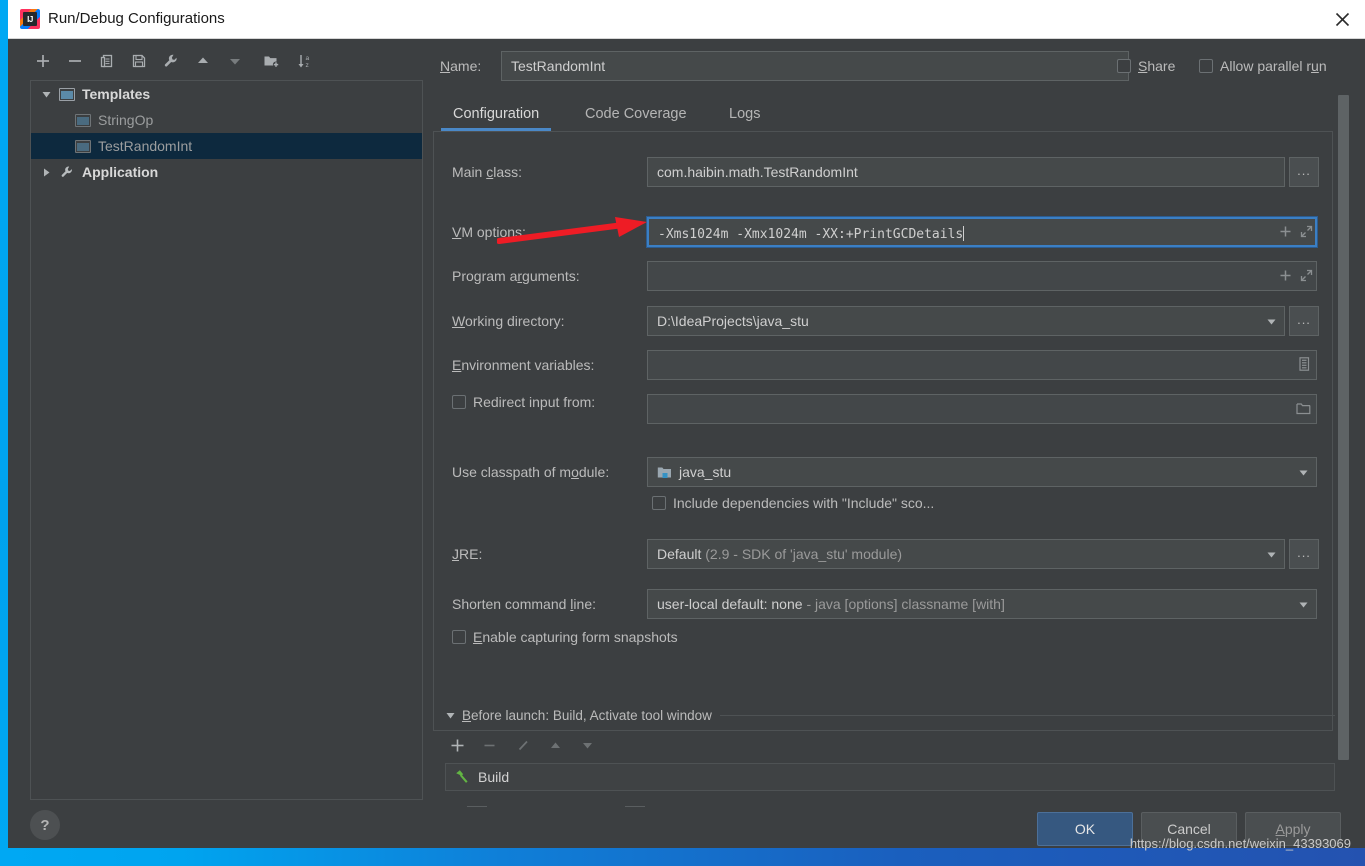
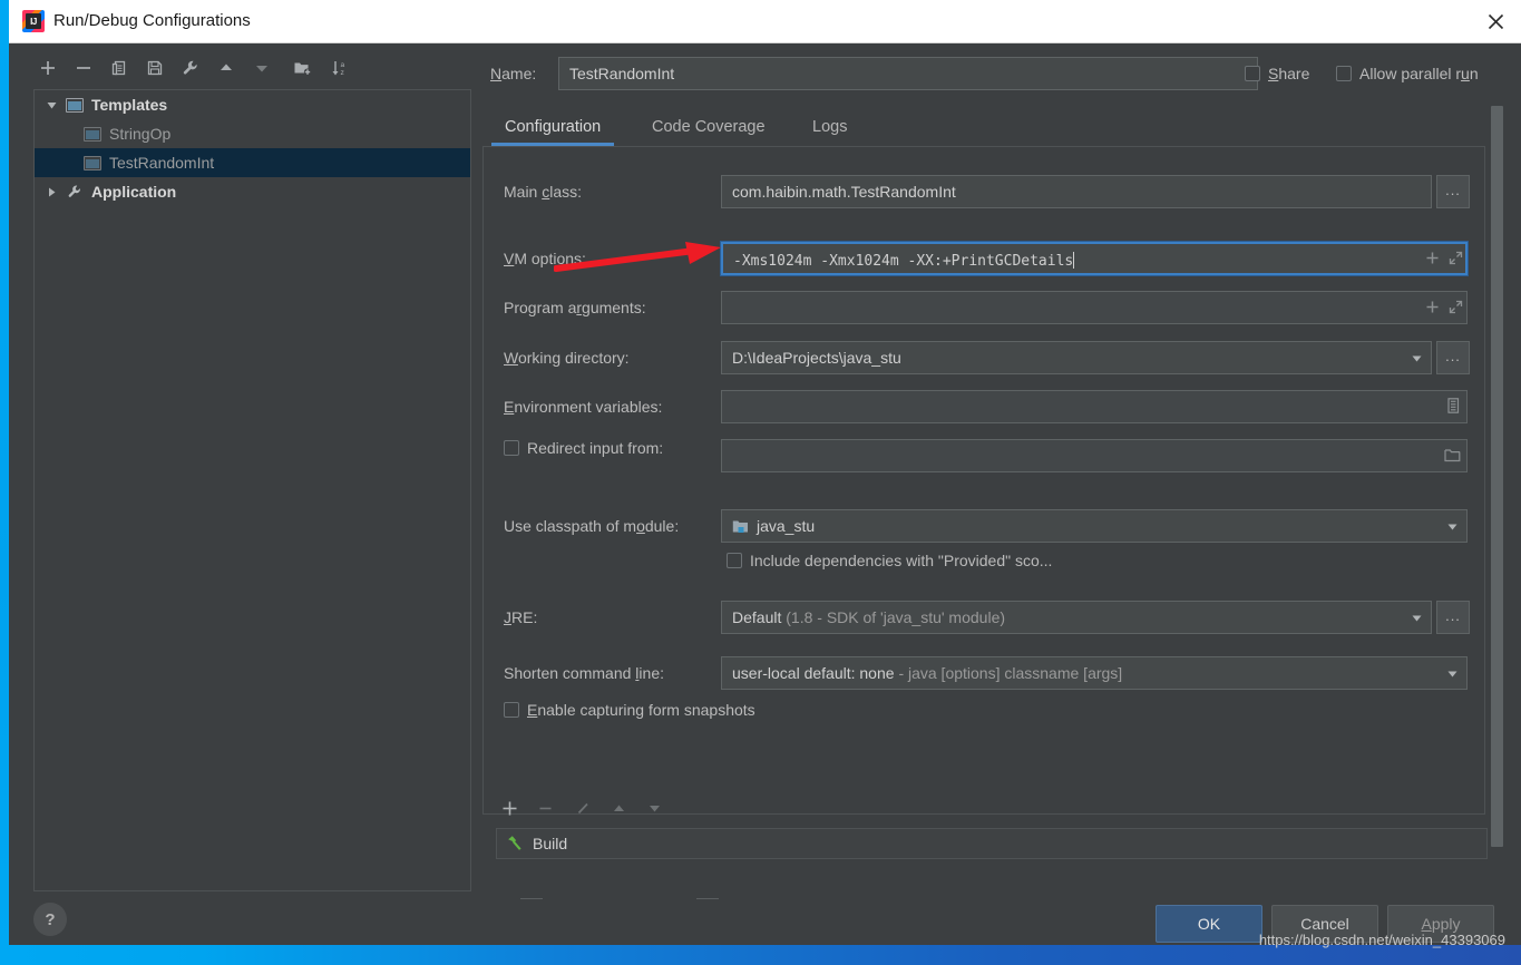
  IJ
  Run/Debug Configurations
  Templates
  StringOp
  TestRandomInt
  Application
  Name:
  TestRandomInt
  Share
  Allow parallel run
  Configuration
  Code Coverage
  Logs
  Main class:
  com.haibin.math.TestRandomInt
  ...
  VM options:
  -Xms1024m -Xmx1024m -XX:+PrintGCDetails
  Program arguments:
  Working directory:
  D:\IdeaProjects\java_stu
  ...
  Environment variables:
  Redirect input from:
  Use classpath of module:
  java_stu
- Include dependencies with "Include" sco...
+ Include dependencies with "Provided" sco...
  JRE:
- Default (2.9 - SDK of 'java_stu' module)
+ Default (1.8 - SDK of 'java_stu' module)
  ...
  Shorten command line:
- user-local default: none - java [options] classname [with]
+ user-local default: none - java [options] classname [args]
  Enable capturing form snapshots
- Before launch: Build, Activate tool window
  Build
  ?
  OK
  Cancel
  A
  pply
  https://blog.csdn.net/weixin_43393069
